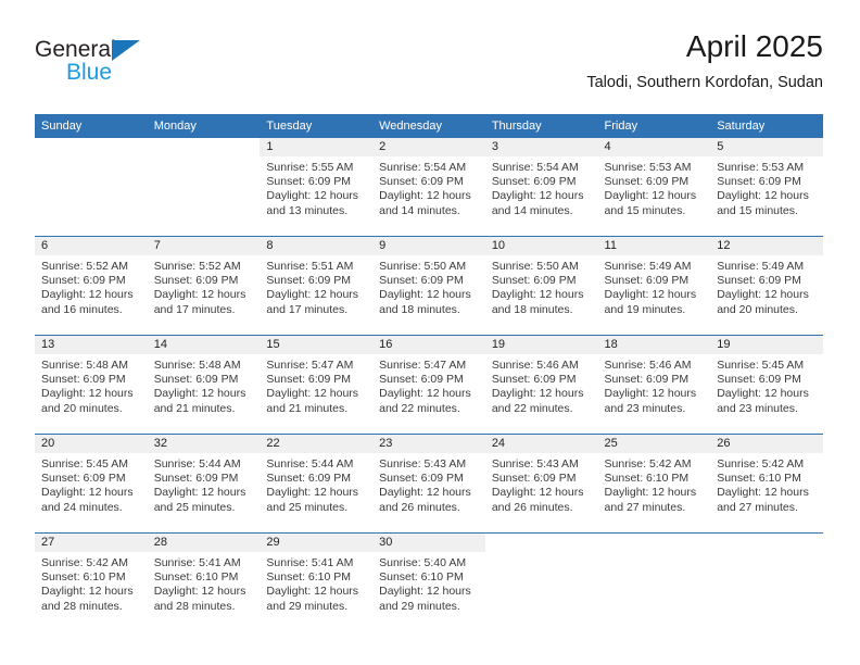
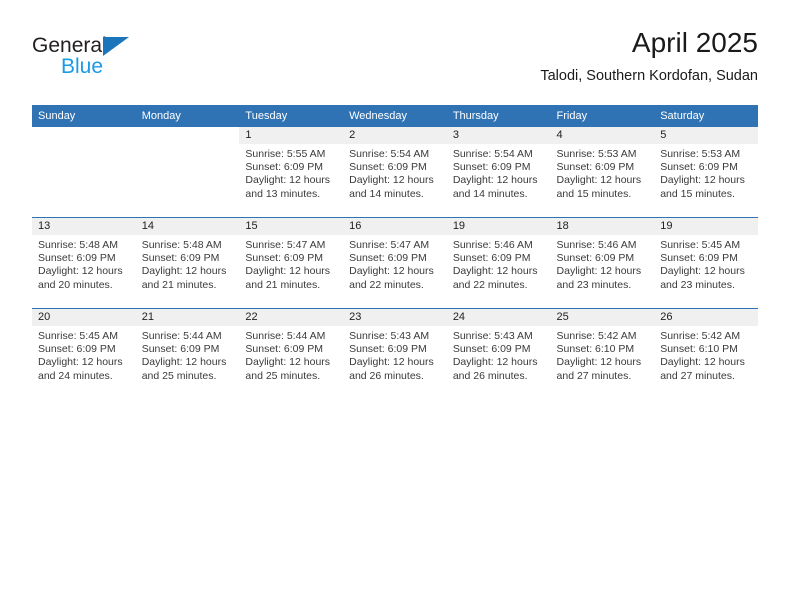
  General
  Blue
  April 2025
  Talodi, Southern Kordofan, Sudan
  Sunday	Monday	Tuesday	Wednesday	Thursday	Friday	Saturday
  		1Sunrise: 5:55 AMSunset: 6:09 PMDaylight: 12 hoursand 13 minutes.	2Sunrise: 5:54 AMSunset: 6:09 PMDaylight: 12 hoursand 14 minutes.	3Sunrise: 5:54 AMSunset: 6:09 PMDaylight: 12 hoursand 14 minutes.	4Sunrise: 5:53 AMSunset: 6:09 PMDaylight: 12 hoursand 15 minutes.	5Sunrise: 5:53 AMSunset: 6:09 PMDaylight: 12 hoursand 15 minutes.
- 6Sunrise: 5:52 AMSunset: 6:09 PMDaylight: 12 hoursand 16 minutes.	7Sunrise: 5:52 AMSunset: 6:09 PMDaylight: 12 hoursand 17 minutes.	8Sunrise: 5:51 AMSunset: 6:09 PMDaylight: 12 hoursand 17 minutes.	9Sunrise: 5:50 AMSunset: 6:09 PMDaylight: 12 hoursand 18 minutes.	10Sunrise: 5:50 AMSunset: 6:09 PMDaylight: 12 hoursand 18 minutes.	11Sunrise: 5:49 AMSunset: 6:09 PMDaylight: 12 hoursand 19 minutes.	12Sunrise: 5:49 AMSunset: 6:09 PMDaylight: 12 hoursand 20 minutes.
  13Sunrise: 5:48 AMSunset: 6:09 PMDaylight: 12 hoursand 20 minutes.	14Sunrise: 5:48 AMSunset: 6:09 PMDaylight: 12 hoursand 21 minutes.	15Sunrise: 5:47 AMSunset: 6:09 PMDaylight: 12 hoursand 21 minutes.	16Sunrise: 5:47 AMSunset: 6:09 PMDaylight: 12 hoursand 22 minutes.	19Sunrise: 5:46 AMSunset: 6:09 PMDaylight: 12 hoursand 22 minutes.	18Sunrise: 5:46 AMSunset: 6:09 PMDaylight: 12 hoursand 23 minutes.	19Sunrise: 5:45 AMSunset: 6:09 PMDaylight: 12 hoursand 23 minutes.
- 20Sunrise: 5:45 AMSunset: 6:09 PMDaylight: 12 hoursand 24 minutes.	32Sunrise: 5:44 AMSunset: 6:09 PMDaylight: 12 hoursand 25 minutes.	22Sunrise: 5:44 AMSunset: 6:09 PMDaylight: 12 hoursand 25 minutes.	23Sunrise: 5:43 AMSunset: 6:09 PMDaylight: 12 hoursand 26 minutes.	24Sunrise: 5:43 AMSunset: 6:09 PMDaylight: 12 hoursand 26 minutes.	25Sunrise: 5:42 AMSunset: 6:10 PMDaylight: 12 hoursand 27 minutes.	26Sunrise: 5:42 AMSunset: 6:10 PMDaylight: 12 hoursand 27 minutes.
+ 20Sunrise: 5:45 AMSunset: 6:09 PMDaylight: 12 hoursand 24 minutes.	21Sunrise: 5:44 AMSunset: 6:09 PMDaylight: 12 hoursand 25 minutes.	22Sunrise: 5:44 AMSunset: 6:09 PMDaylight: 12 hoursand 25 minutes.	23Sunrise: 5:43 AMSunset: 6:09 PMDaylight: 12 hoursand 26 minutes.	24Sunrise: 5:43 AMSunset: 6:09 PMDaylight: 12 hoursand 26 minutes.	25Sunrise: 5:42 AMSunset: 6:10 PMDaylight: 12 hoursand 27 minutes.	26Sunrise: 5:42 AMSunset: 6:10 PMDaylight: 12 hoursand 27 minutes.
- 27Sunrise: 5:42 AMSunset: 6:10 PMDaylight: 12 hoursand 28 minutes.	28Sunrise: 5:41 AMSunset: 6:10 PMDaylight: 12 hoursand 28 minutes.	29Sunrise: 5:41 AMSunset: 6:10 PMDaylight: 12 hoursand 29 minutes.	30Sunrise: 5:40 AMSunset: 6:10 PMDaylight: 12 hoursand 29 minutes.
